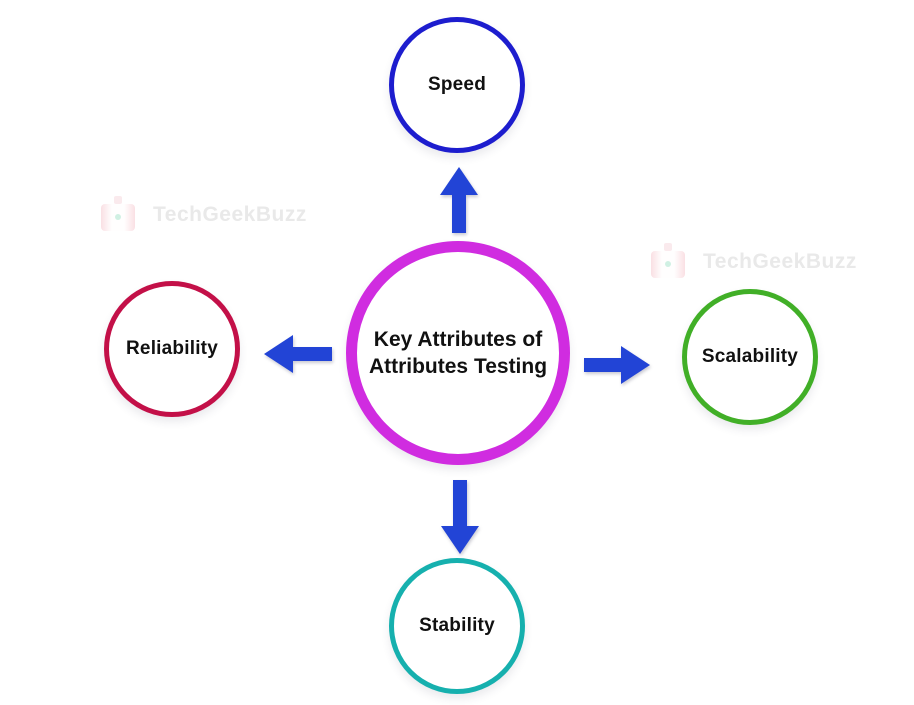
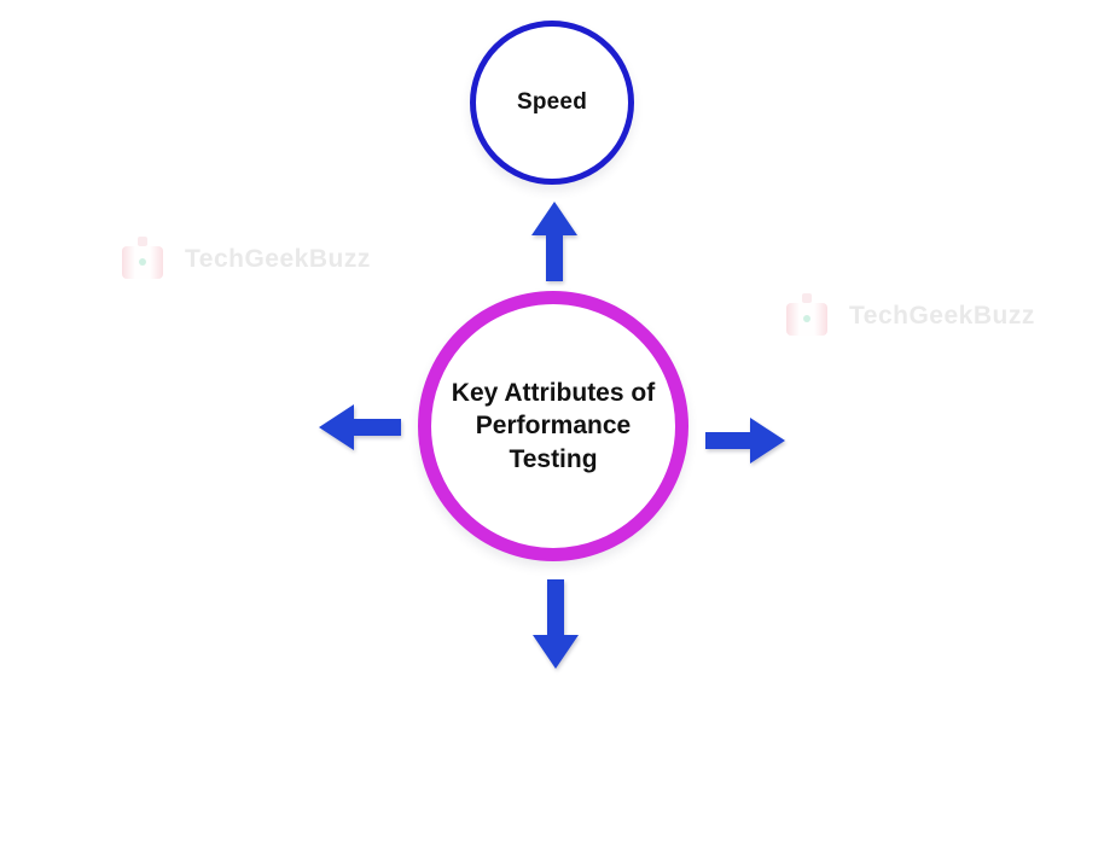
- Key Attributes of Attributes Testing
+ Key Attributes of Performance Testing
  Speed
- Reliability
- Scalability
- Stability
